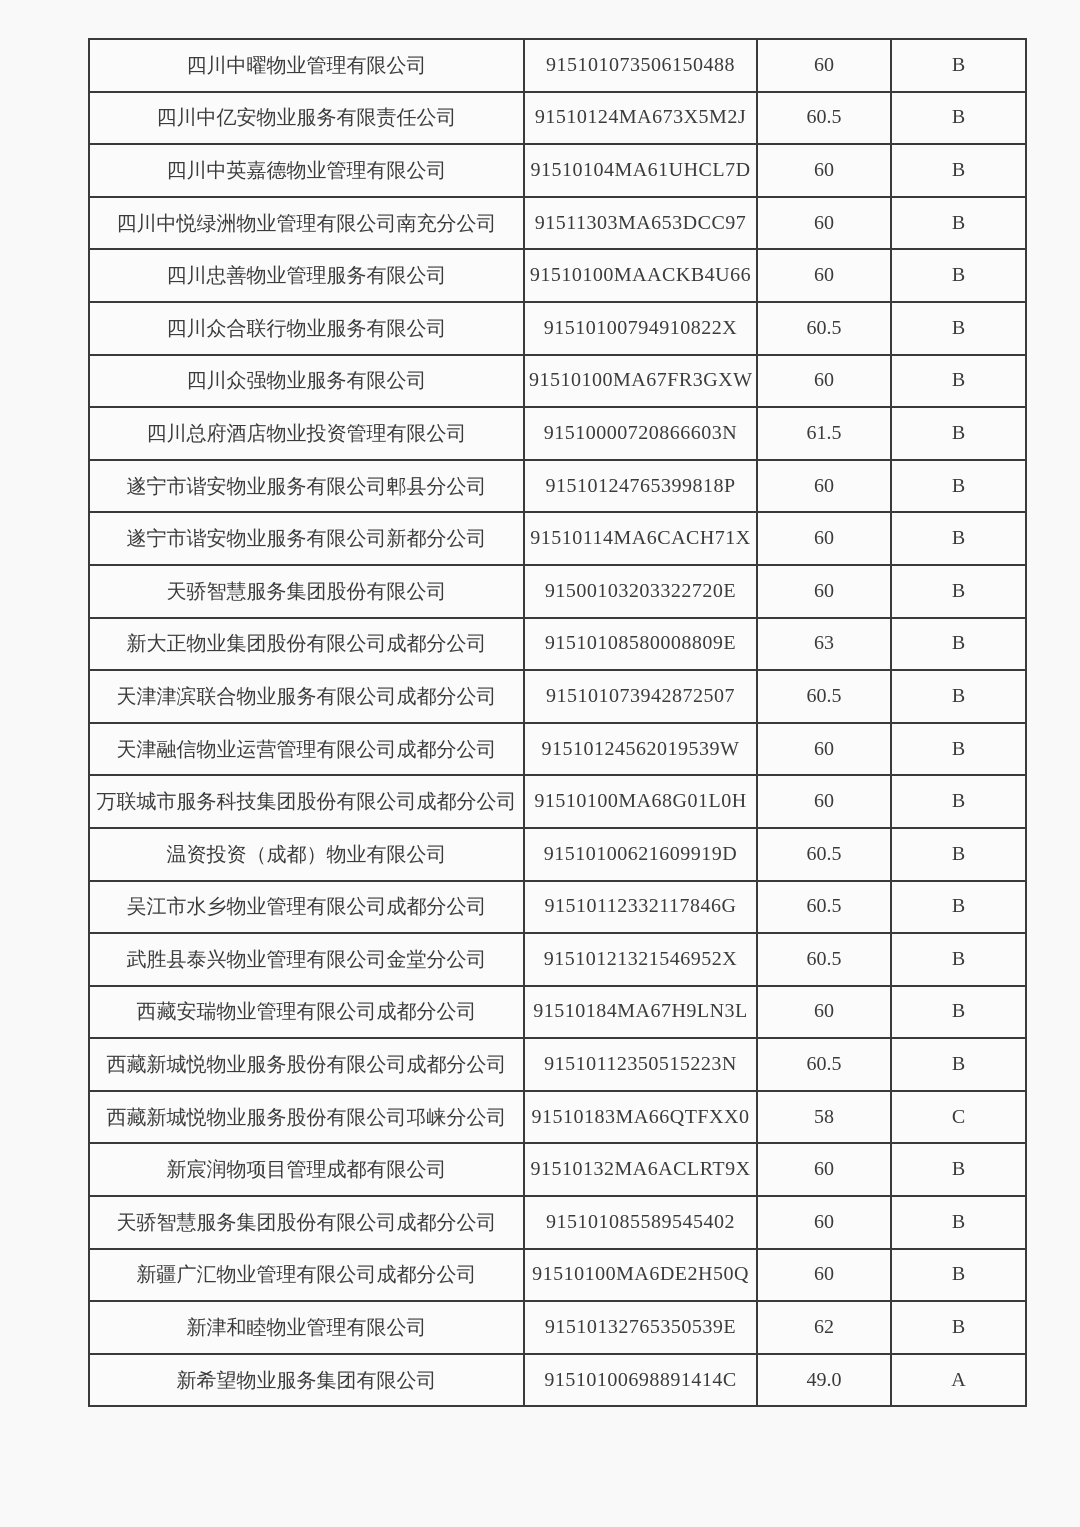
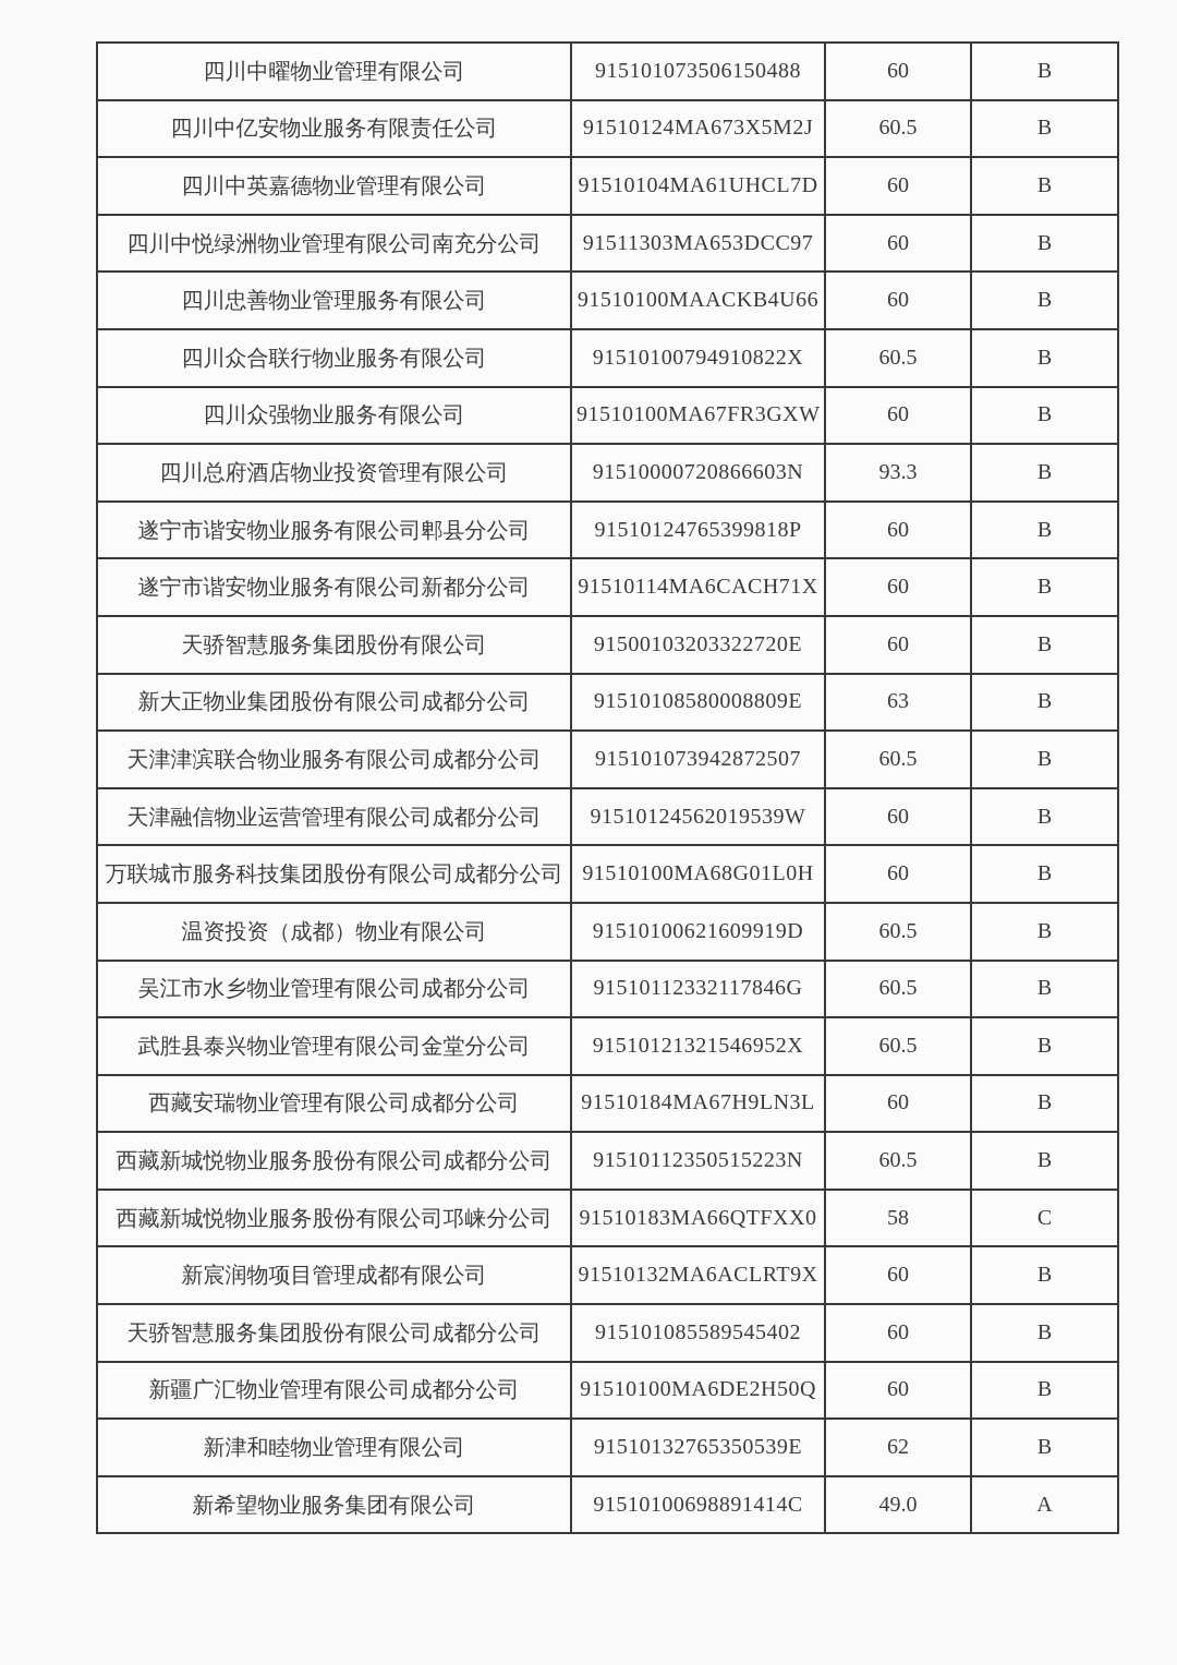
  四川中曜物业管理有限公司	915101073506150488	60	B
  四川中亿安物业服务有限责任公司	91510124MA673X5M2J	60.5	B
  四川中英嘉德物业管理有限公司	91510104MA61UHCL7D	60	B
  四川中悦绿洲物业管理有限公司南充分公司	91511303MA653DCC97	60	B
  四川忠善物业管理服务有限公司	91510100MAACKB4U66	60	B
  四川众合联行物业服务有限公司	91510100794910822X	60.5	B
  四川众强物业服务有限公司	91510100MA67FR3GXW	60	B
- 四川总府酒店物业投资管理有限公司	91510000720866603N	61.5	B
+ 四川总府酒店物业投资管理有限公司	91510000720866603N	93.3	B
  遂宁市谐安物业服务有限公司郫县分公司	91510124765399818P	60	B
  遂宁市谐安物业服务有限公司新都分公司	91510114MA6CACH71X	60	B
  天骄智慧服务集团股份有限公司	91500103203322720E	60	B
  新大正物业集团股份有限公司成都分公司	91510108580008809E	63	B
  天津津滨联合物业服务有限公司成都分公司	915101073942872507	60.5	B
  天津融信物业运营管理有限公司成都分公司	91510124562019539W	60	B
  万联城市服务科技集团股份有限公司成都分公司	91510100MA68G01L0H	60	B
  温资投资（成都）物业有限公司	91510100621609919D	60.5	B
  吴江市水乡物业管理有限公司成都分公司	91510112332117846G	60.5	B
  武胜县泰兴物业管理有限公司金堂分公司	91510121321546952X	60.5	B
  西藏安瑞物业管理有限公司成都分公司	91510184MA67H9LN3L	60	B
  西藏新城悦物业服务股份有限公司成都分公司	91510112350515223N	60.5	B
  西藏新城悦物业服务股份有限公司邛崃分公司	91510183MA66QTFXX0	58	C
  新宸润物项目管理成都有限公司	91510132MA6ACLRT9X	60	B
  天骄智慧服务集团股份有限公司成都分公司	915101085589545402	60	B
  新疆广汇物业管理有限公司成都分公司	91510100MA6DE2H50Q	60	B
  新津和睦物业管理有限公司	91510132765350539E	62	B
  新希望物业服务集团有限公司	91510100698891414C	49.0	A
